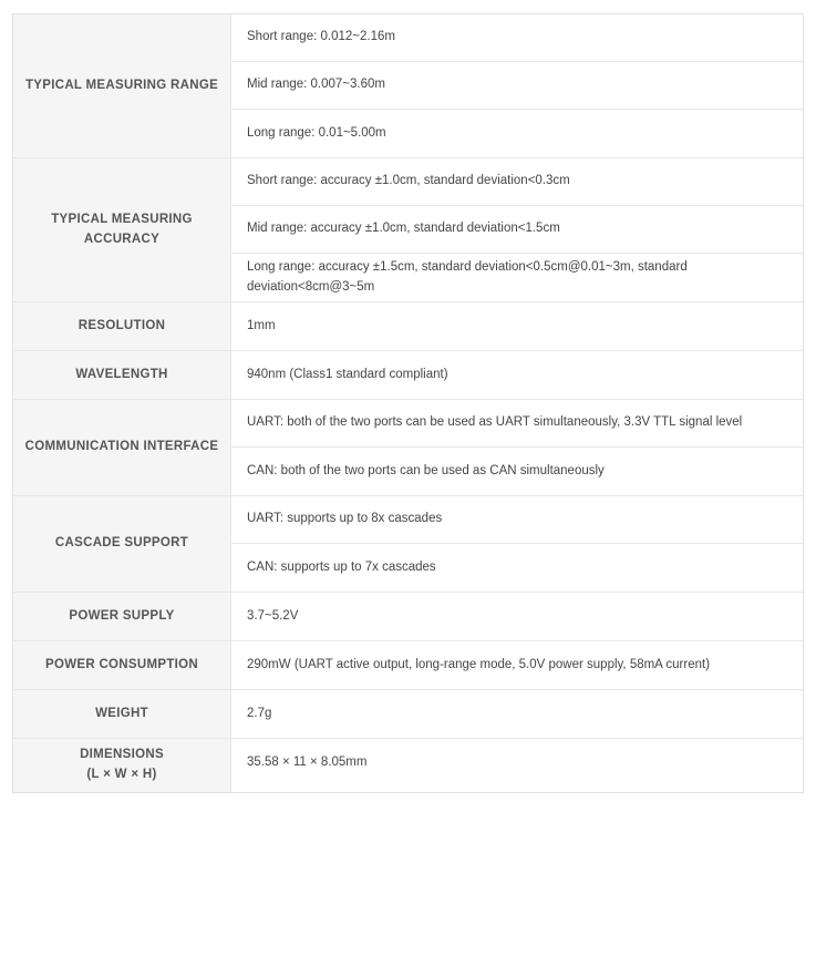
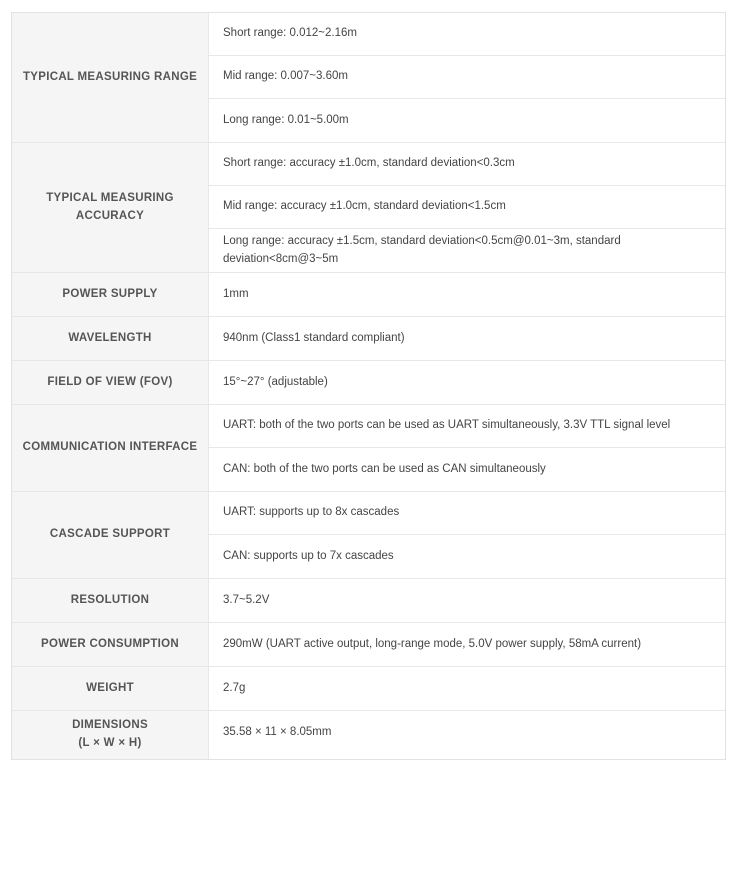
  TYPICAL MEASURING RANGE
  Short range: 0.012~2.16m
  Mid range: 0.007~3.60m
  Long range: 0.01~5.00m
  TYPICAL MEASURING ACCURACY
  Short range: accuracy ±1.0cm, standard deviation<0.3cm
  Mid range: accuracy ±1.0cm, standard deviation<1.5cm
  Long range: accuracy ±1.5cm, standard deviation<0.5cm@0.01~3m, standard deviation<8cm@3~5m
- RESOLUTION
+ POWER SUPPLY
  1mm
  WAVELENGTH
  940nm (Class1 standard compliant)
+ FIELD OF VIEW (FOV)
+ 15°~27° (adjustable)
  COMMUNICATION INTERFACE
  UART: both of the two ports can be used as UART simultaneously, 3.3V TTL signal level
  CAN: both of the two ports can be used as CAN simultaneously
  CASCADE SUPPORT
  UART: supports up to 8x cascades
  CAN: supports up to 7x cascades
- POWER SUPPLY
+ RESOLUTION
  3.7~5.2V
  POWER CONSUMPTION
  290mW (UART active output, long-range mode, 5.0V power supply, 58mA current)
  WEIGHT
  2.7g
  DIMENSIONS
  (L × W × H)
  35.58 × 11 × 8.05mm
